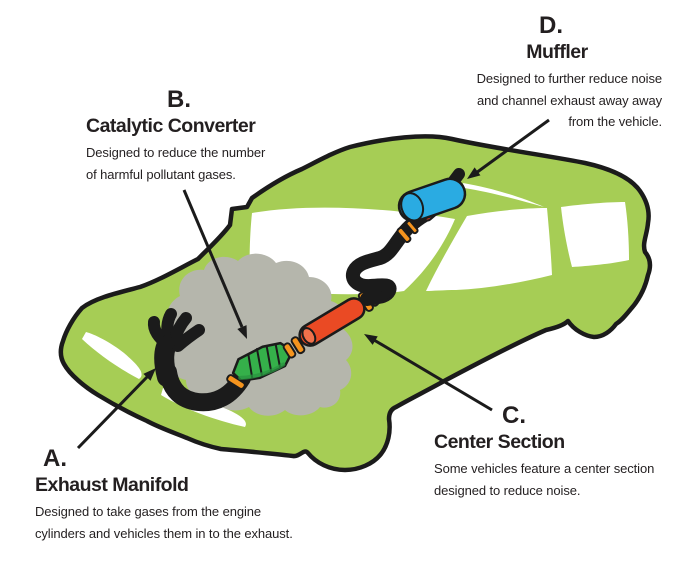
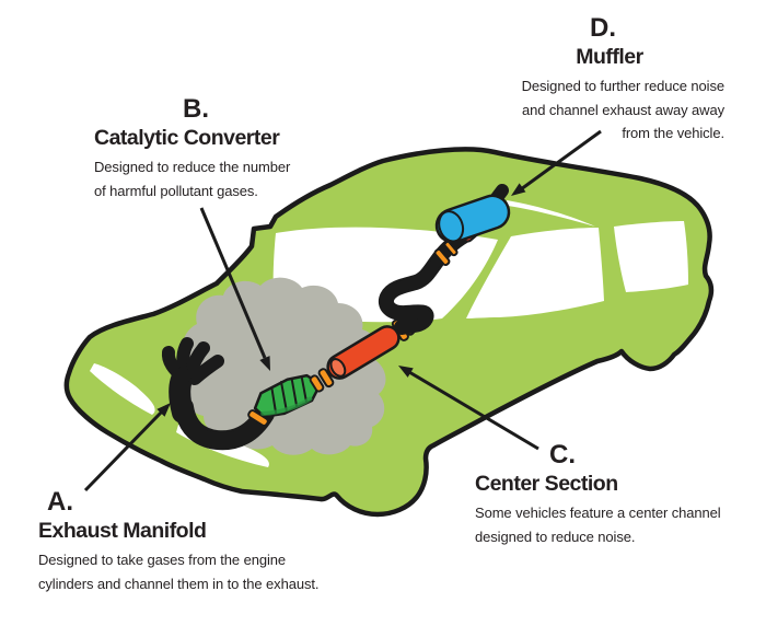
  B.
  Catalytic Converter
  Designed to reduce the number
  of harmful pollutant gases.
  D.
  Muffler
  Designed to further reduce noise
  and channel exhaust away away
  from the vehicle.
  A.
  Exhaust Manifold
  Designed to take gases from the engine
- cylinders and vehicles them in to the exhaust.
+ cylinders and channel them in to the exhaust.
  C.
  Center Section
- Some vehicles feature a center section
+ Some vehicles feature a center channel
  designed to reduce noise.
